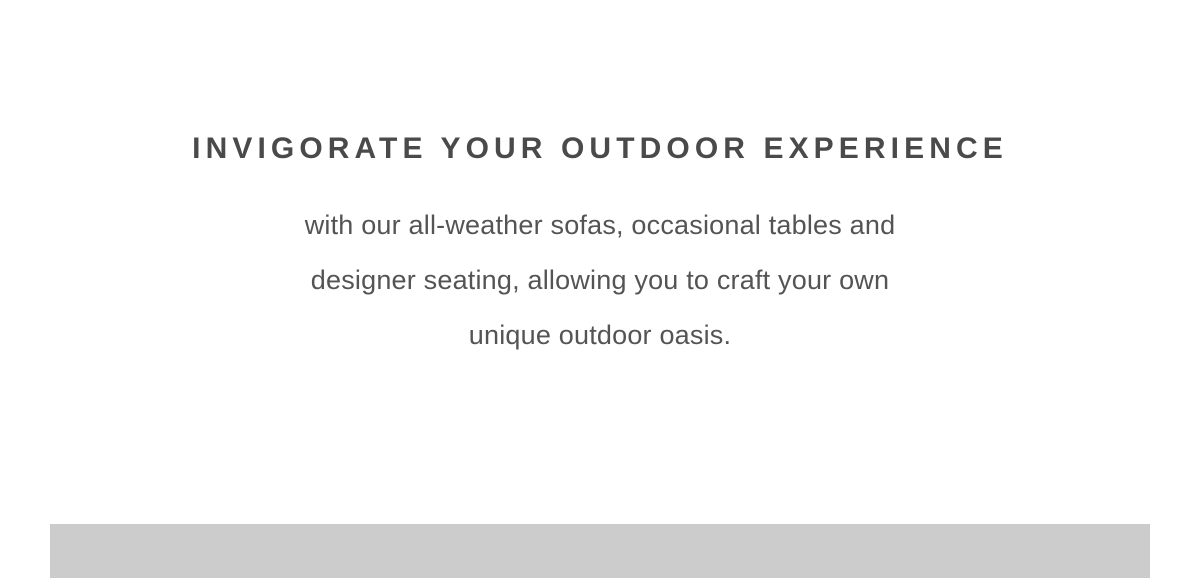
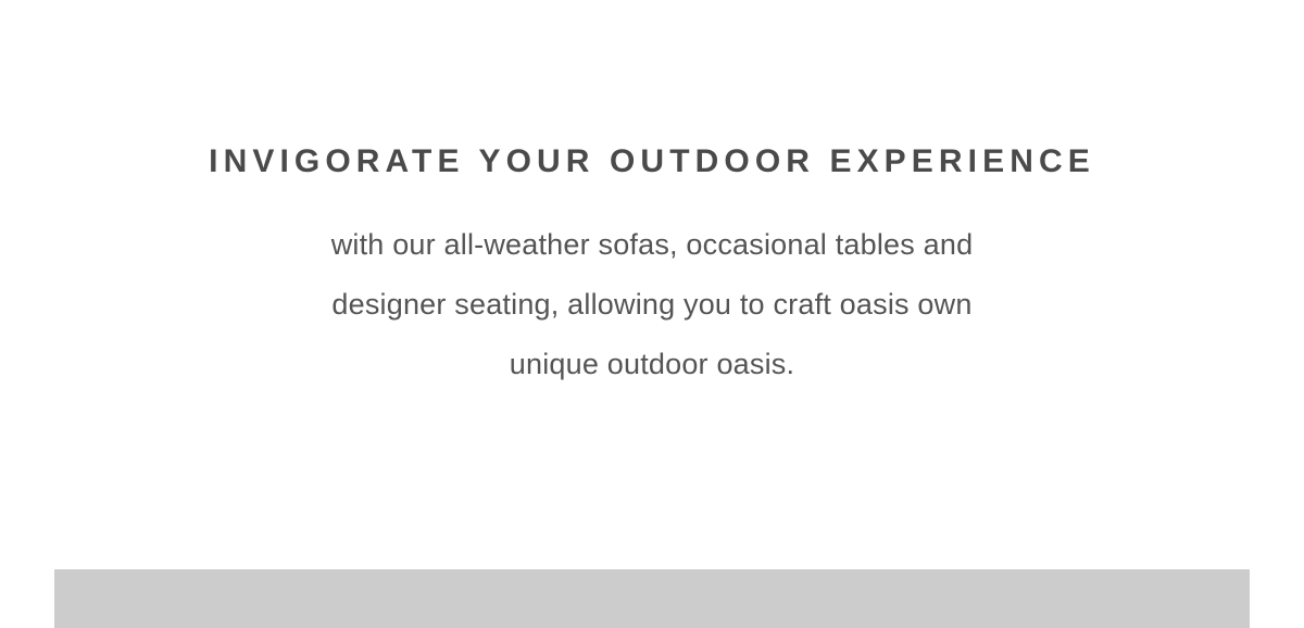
  INVIGORATE YOUR OUTDOOR EXPERIENCE
  with our all-weather sofas, occasional tables and
- designer seating, allowing you to craft your own
+ designer seating, allowing you to craft oasis own
  unique outdoor oasis.
